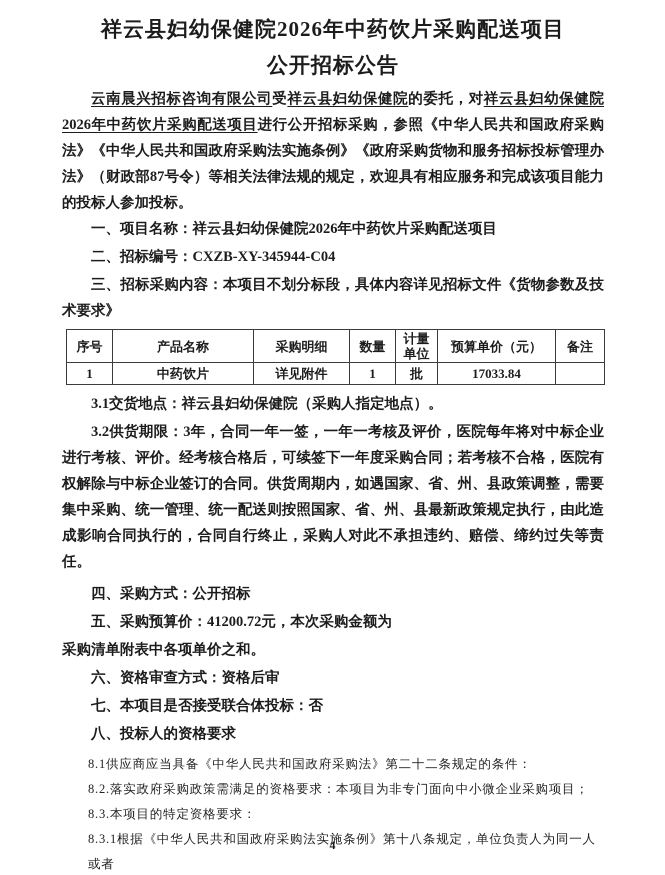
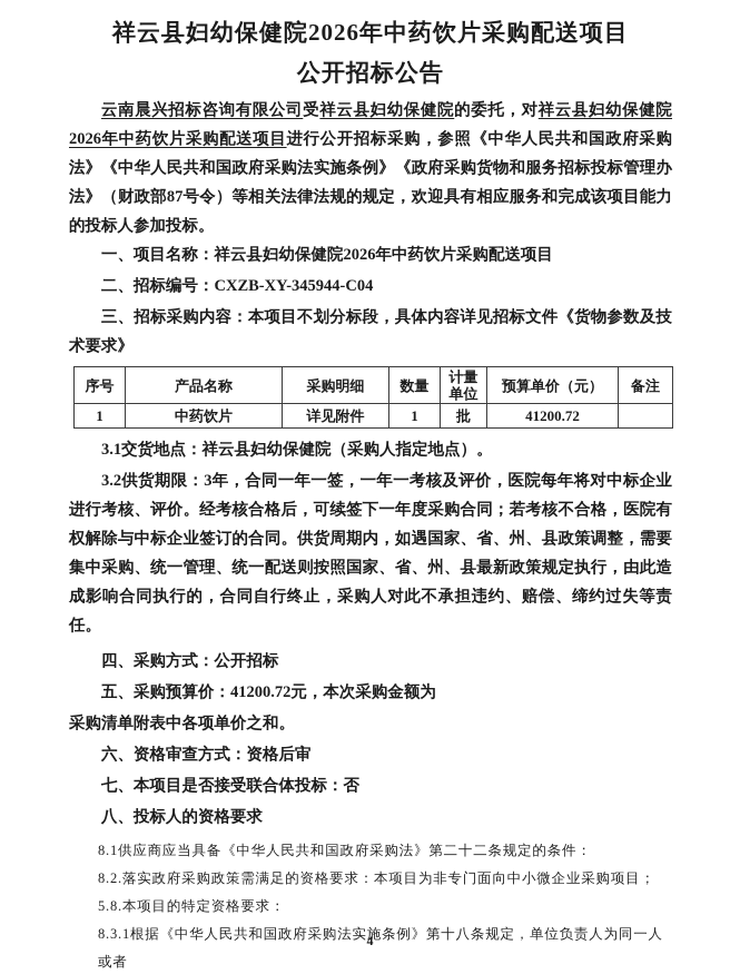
  祥云县妇幼保健院2026年中药饮片采购配送项目
  公开招标公告
  云南晨兴招标咨询有限公司受祥云县妇幼保健院的委托，对祥云县妇幼保健院2026年中药饮片采购配送项目进行公开招标采购，参照《中华人民共和国政府采购法》《中华人民共和国政府采购法实施条例》《政府采购货物和服务招标投标管理办法》（财政部87号令）等相关法律法规的规定，欢迎具有相应服务和完成该项目能力的投标人参加投标。
  一、项目名称：祥云县妇幼保健院2026年中药饮片采购配送项目
  二、招标编号：CXZB-XY-345944-C04
  三、招标采购内容：本项目不划分标段，具体内容详见招标文件《货物参数及技术要求》
  序号	产品名称	采购明细	数量	计量单位	预算单价（元）	备注
- 1	中药饮片	详见附件	1	批	17033.84
+ 1	中药饮片	详见附件	1	批	41200.72
  3.1交货地点：祥云县妇幼保健院（采购人指定地点）。
  3.2供货期限：3年，合同一年一签，一年一考核及评价，医院每年将对中标企业进行考核、评价。经考核合格后，可续签下一年度采购合同；若考核不合格，医院有权解除与中标企业签订的合同。供货周期内，如遇国家、省、州、县政策调整，需要集中采购、统一管理、统一配送则按照国家、省、州、县最新政策规定执行，由此造成影响合同执行的，合同自行终止，采购人对此不承担违约、赔偿、缔约过失等责任。
  四、采购方式：公开招标
  五、采购预算价：41200.72元，本次采购金额为
  采购清单附表中各项单价之和。
  六、资格审查方式：资格后审
  七、本项目是否接受联合体投标：否
  八、投标人的资格要求
  8.1供应商应当具备《中华人民共和国政府采购法》第二十二条规定的条件：
  8.2.落实政府采购政策需满足的资格要求：本项目为非专门面向中小微企业采购项目；
- 8.3.本项目的特定资格要求：
+ 5.8.本项目的特定资格要求：
  8.3.1根据《中华人民共和国政府采购法实施条例》第十八条规定，单位负责人为同一人或者
  4
